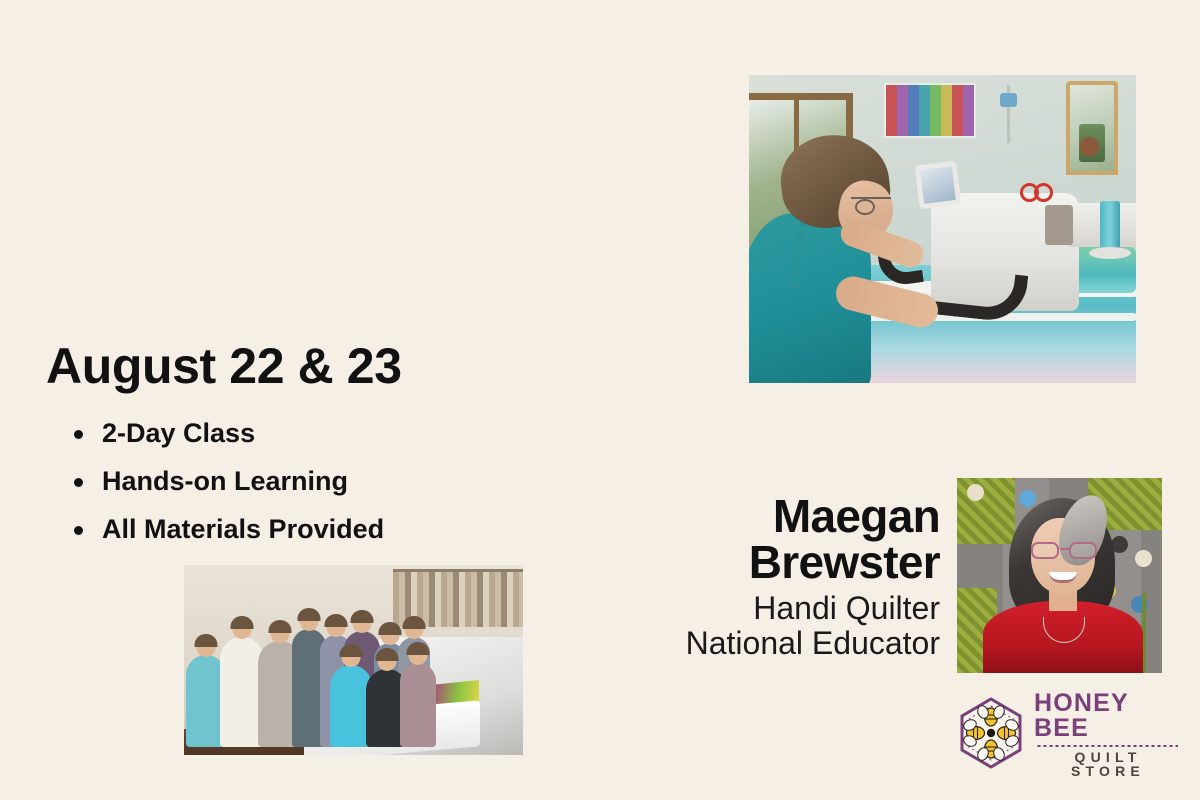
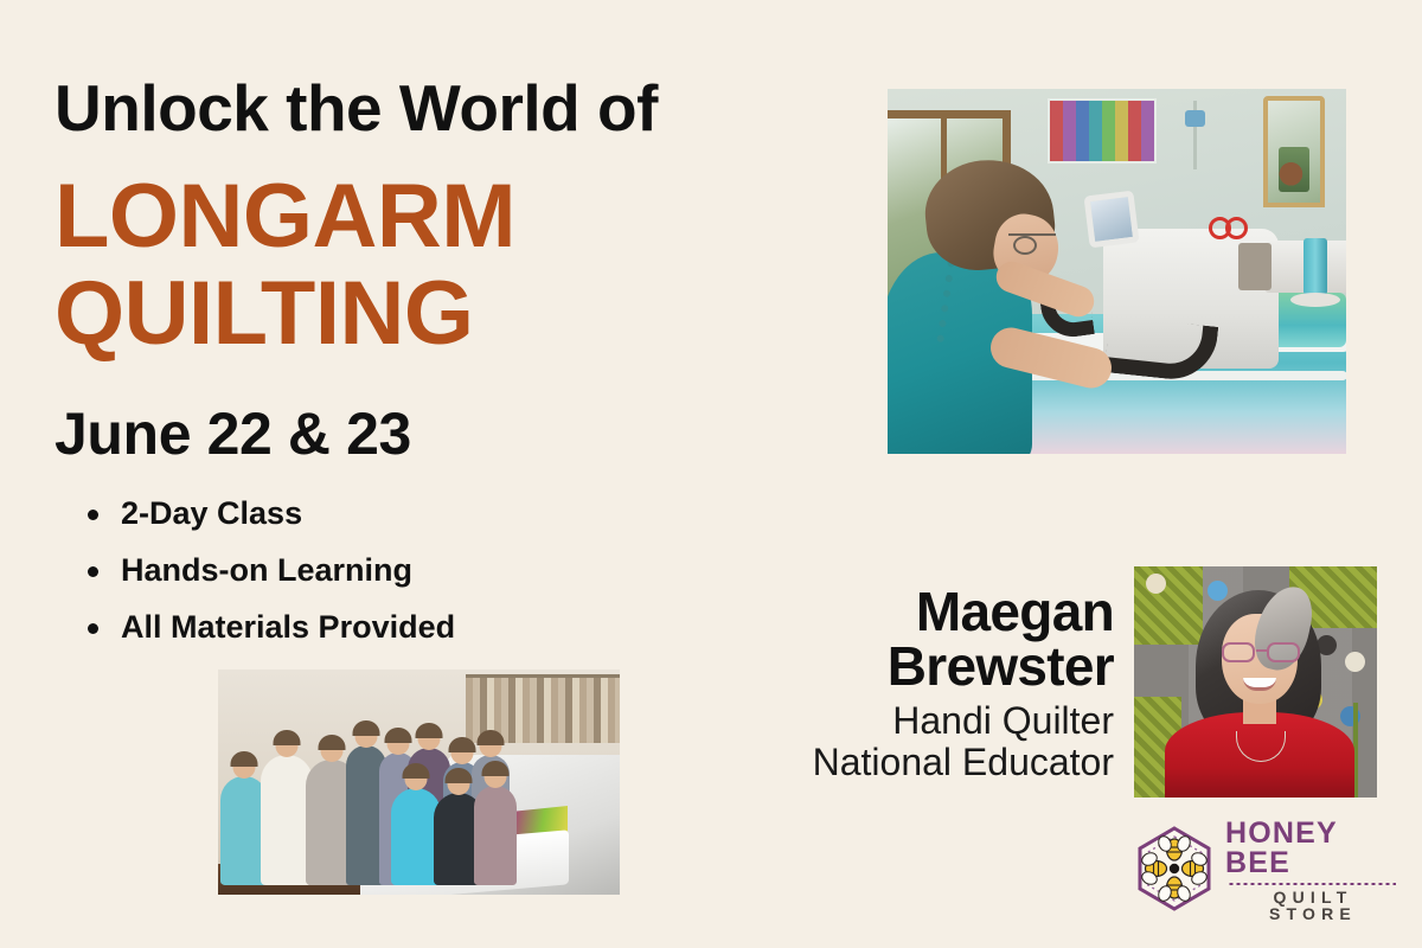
+ Unlock the World of
+ LONGARM
+ QUILTING
- August 22 & 23
+ June 22 & 23
  2-Day Class
  Hands-on Learning
  All Materials Provided
  Maegan
  Brewster
  Handi Quilter
  National Educator
  HONEY BEE
  QUILT STORE
